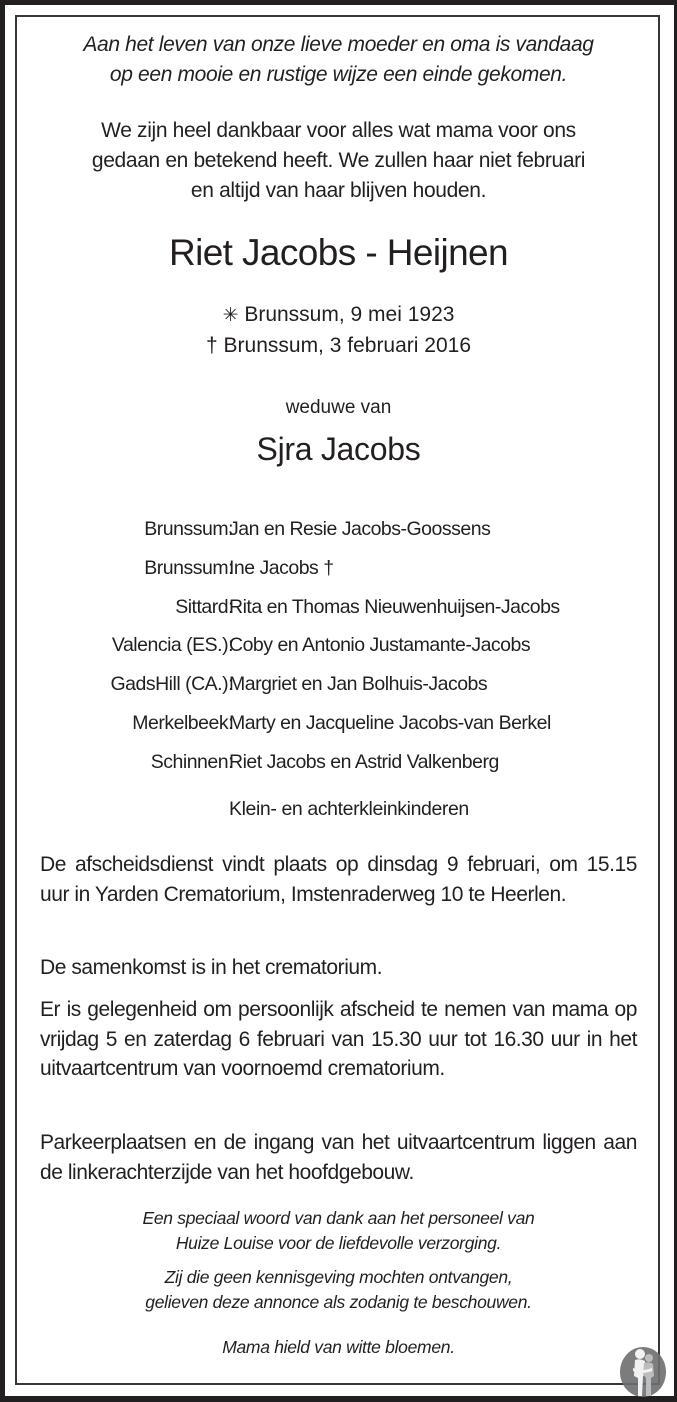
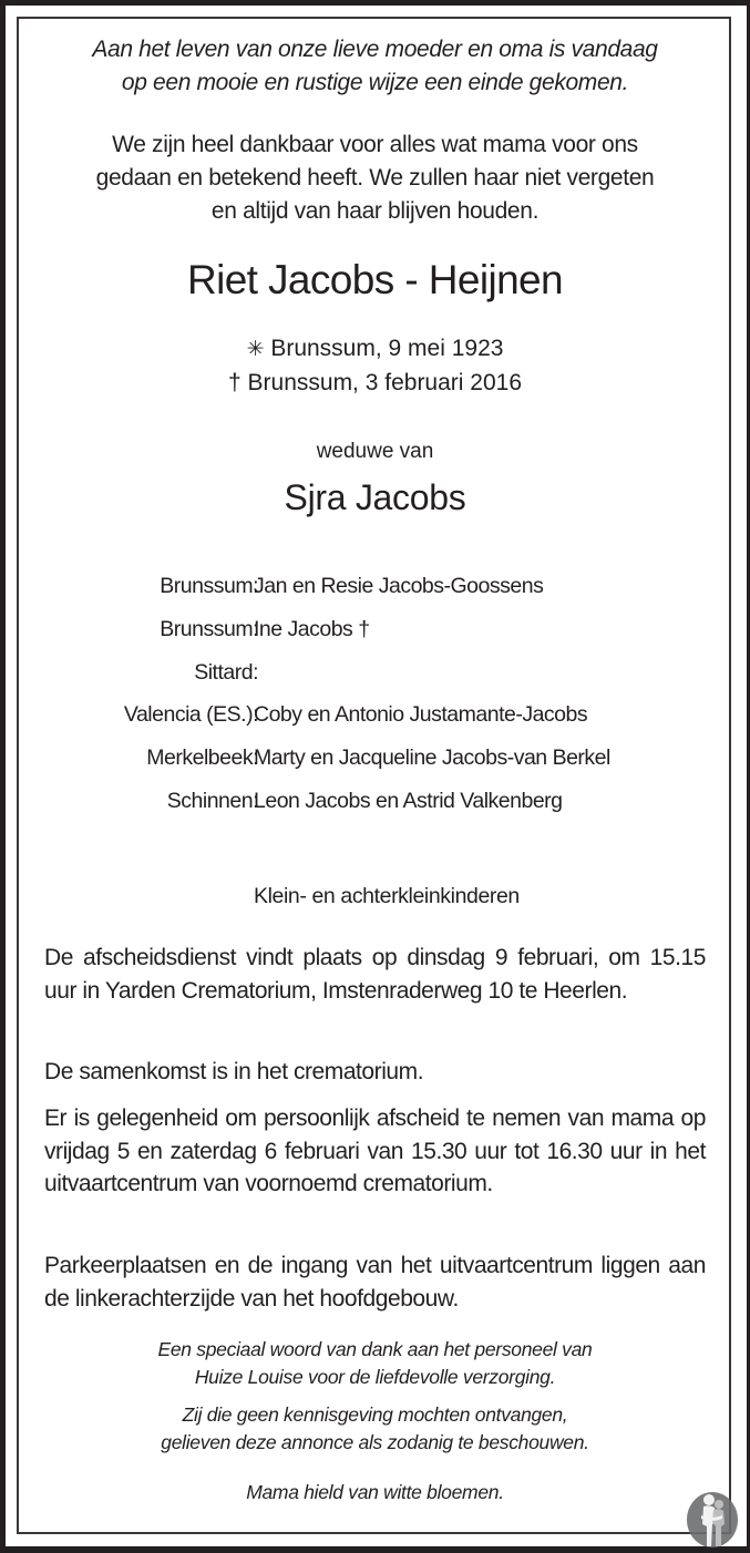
  Aan het leven van onze lieve moeder en oma is vandaag
  op een mooie en rustige wijze een einde gekomen.
  We zijn heel dankbaar voor alles wat mama voor ons
- gedaan en betekend heeft. We zullen haar niet februari
+ gedaan en betekend heeft. We zullen haar niet vergeten
  en altijd van haar blijven houden.
  Riet Jacobs - Heijnen
  ✳ Brunssum, 9 mei 1923
  † Brunssum, 3 februari 2016
  weduwe van
  Sjra Jacobs
  Brunssum:
  Jan en Resie Jacobs-Goossens
  Brunssum:
  Ine Jacobs †
  Sittard:
- Rita en Thomas Nieuwenhuijsen-Jacobs
  Valencia (ES.):
  Coby en Antonio Justamante-Jacobs
- GadsHill (CA.):
- Margriet en Jan Bolhuis-Jacobs
  Merkelbeek:
  Marty en Jacqueline Jacobs-van Berkel
  Schinnen:
- Riet Jacobs en Astrid Valkenberg
+ Leon Jacobs en Astrid Valkenberg
  Klein- en achterkleinkinderen
  De afscheidsdienst vindt plaats op dinsdag 9 februari, om 15.15 uur in Yarden Crematorium, Imstenraderweg 10 te Heerlen.
  De samenkomst is in het crematorium.
  Er is gelegenheid om persoonlijk afscheid te nemen van mama op vrijdag 5 en zaterdag 6 februari van 15.30 uur tot 16.30 uur in het uitvaartcentrum van voornoemd crematorium.
  Parkeerplaatsen en de ingang van het uitvaartcentrum liggen aan de linkerachterzijde van het hoofdgebouw.
  Een speciaal woord van dank aan het personeel van
  Huize Louise voor de liefdevolle verzorging.
  Zij die geen kennisgeving mochten ontvangen,
  gelieven deze annonce als zodanig te beschouwen.
  Mama hield van witte bloemen.
